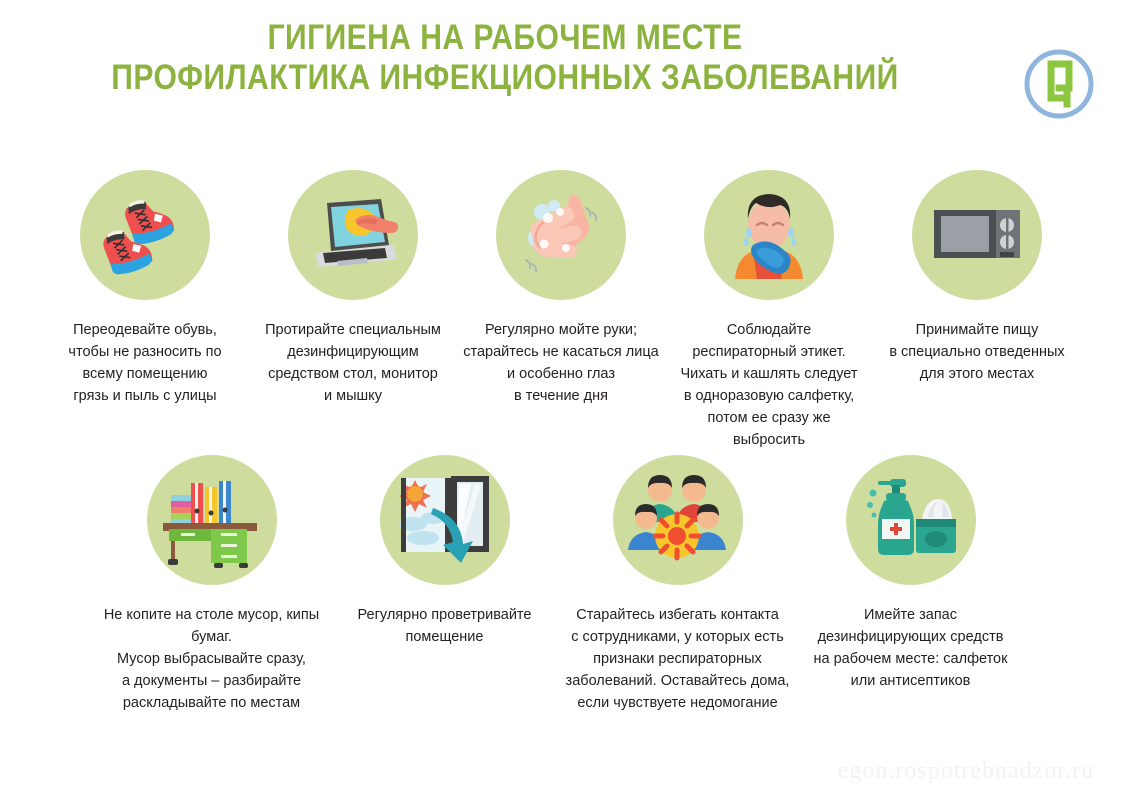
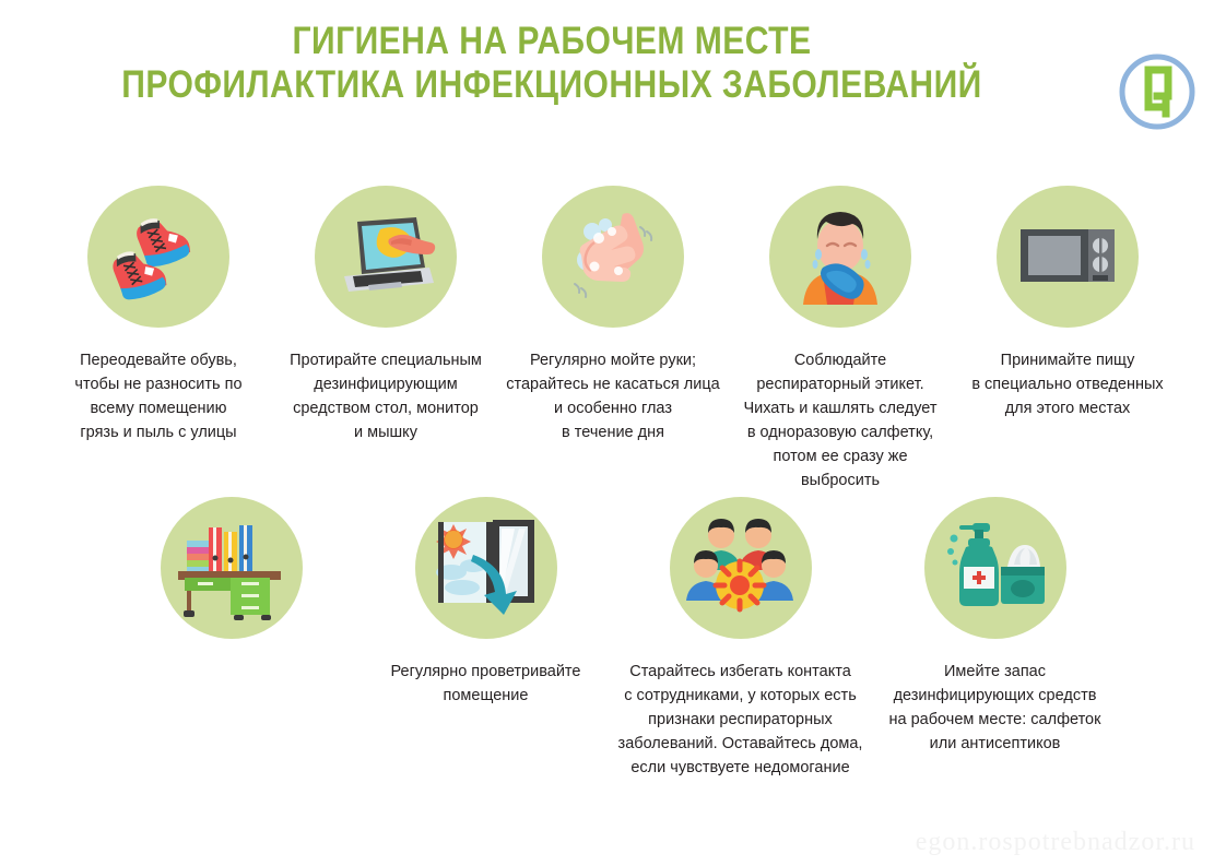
  ГИГИЕНА НА РАБОЧЕМ МЕСТЕ
  ПРОФИЛАКТИКА ИНФЕКЦИОННЫХ ЗАБОЛЕВАНИЙ
  Переодевайте обувь,
  чтобы не разносить по
  всему помещению
  грязь и пыль с улицы
  Протирайте специальным
  дезинфицирующим
  средством стол, монитор
  и мышку
  Регулярно мойте руки;
  старайтесь не касаться лица
  и особенно глаз
  в течение дня
  Соблюдайте
  респираторный этикет.
  Чихать и кашлять следует
  в одноразовую салфетку,
  потом ее сразу же
  выбросить
  Принимайте пищу
  в специально отведенных
  для этого местах
- Не копите на столе мусор, кипы бумаг.
- Мусор выбрасывайте сразу,
- а документы – разбирайте
- раскладывайте по местам
  Регулярно проветривайте
  помещение
  Старайтесь избегать контакта
  с сотрудниками, у которых есть
  признаки респираторных
  заболеваний. Оставайтесь дома,
  если чувствуете недомогание
  Имейте запас
  дезинфицирующих средств
  на рабочем месте: салфеток
  или антисептиков
